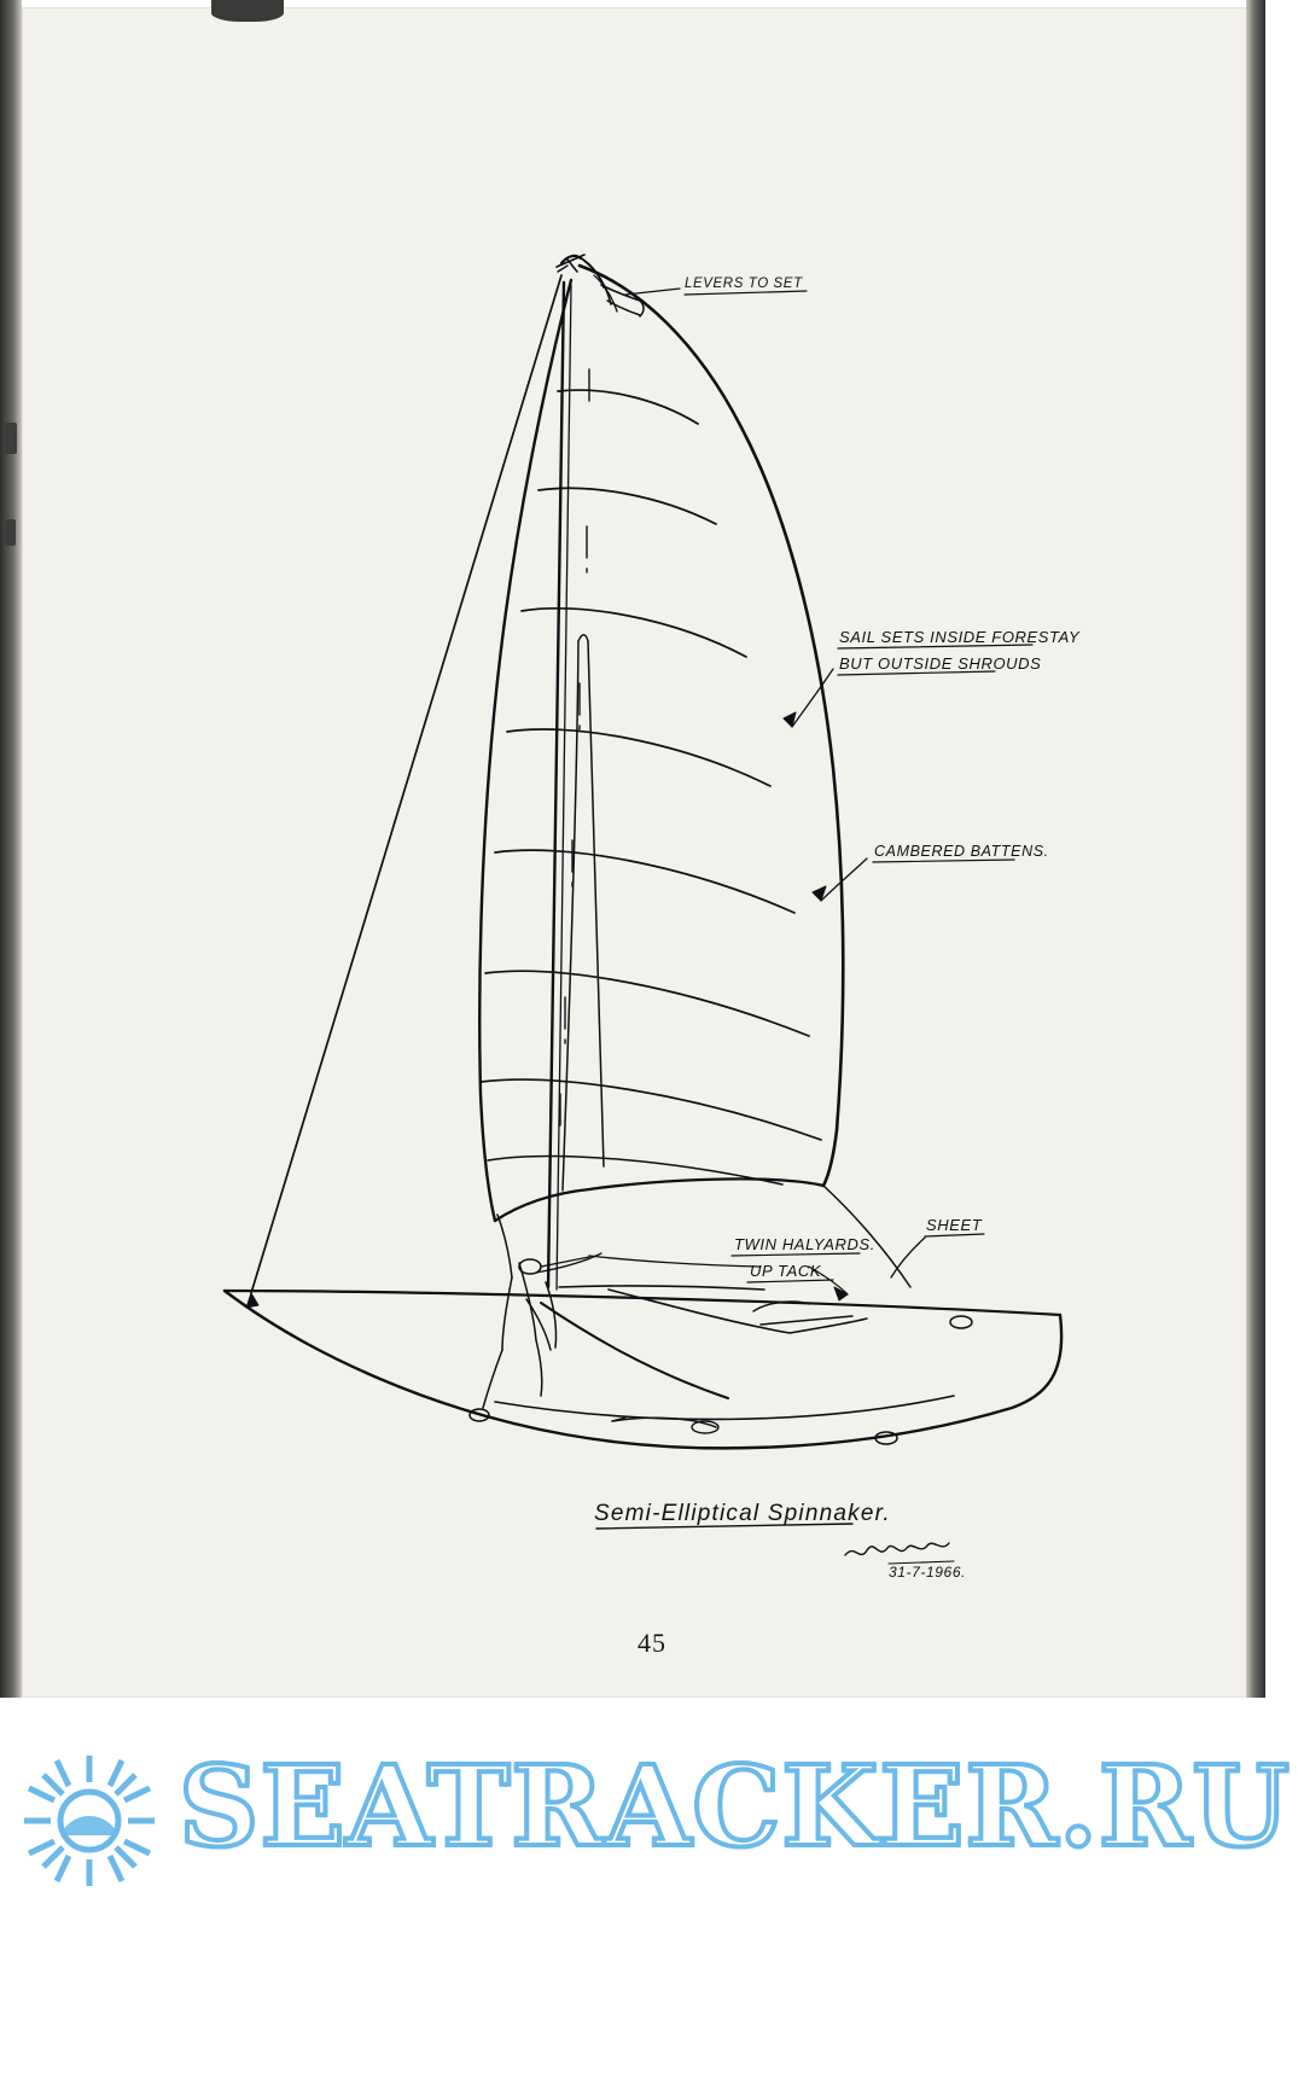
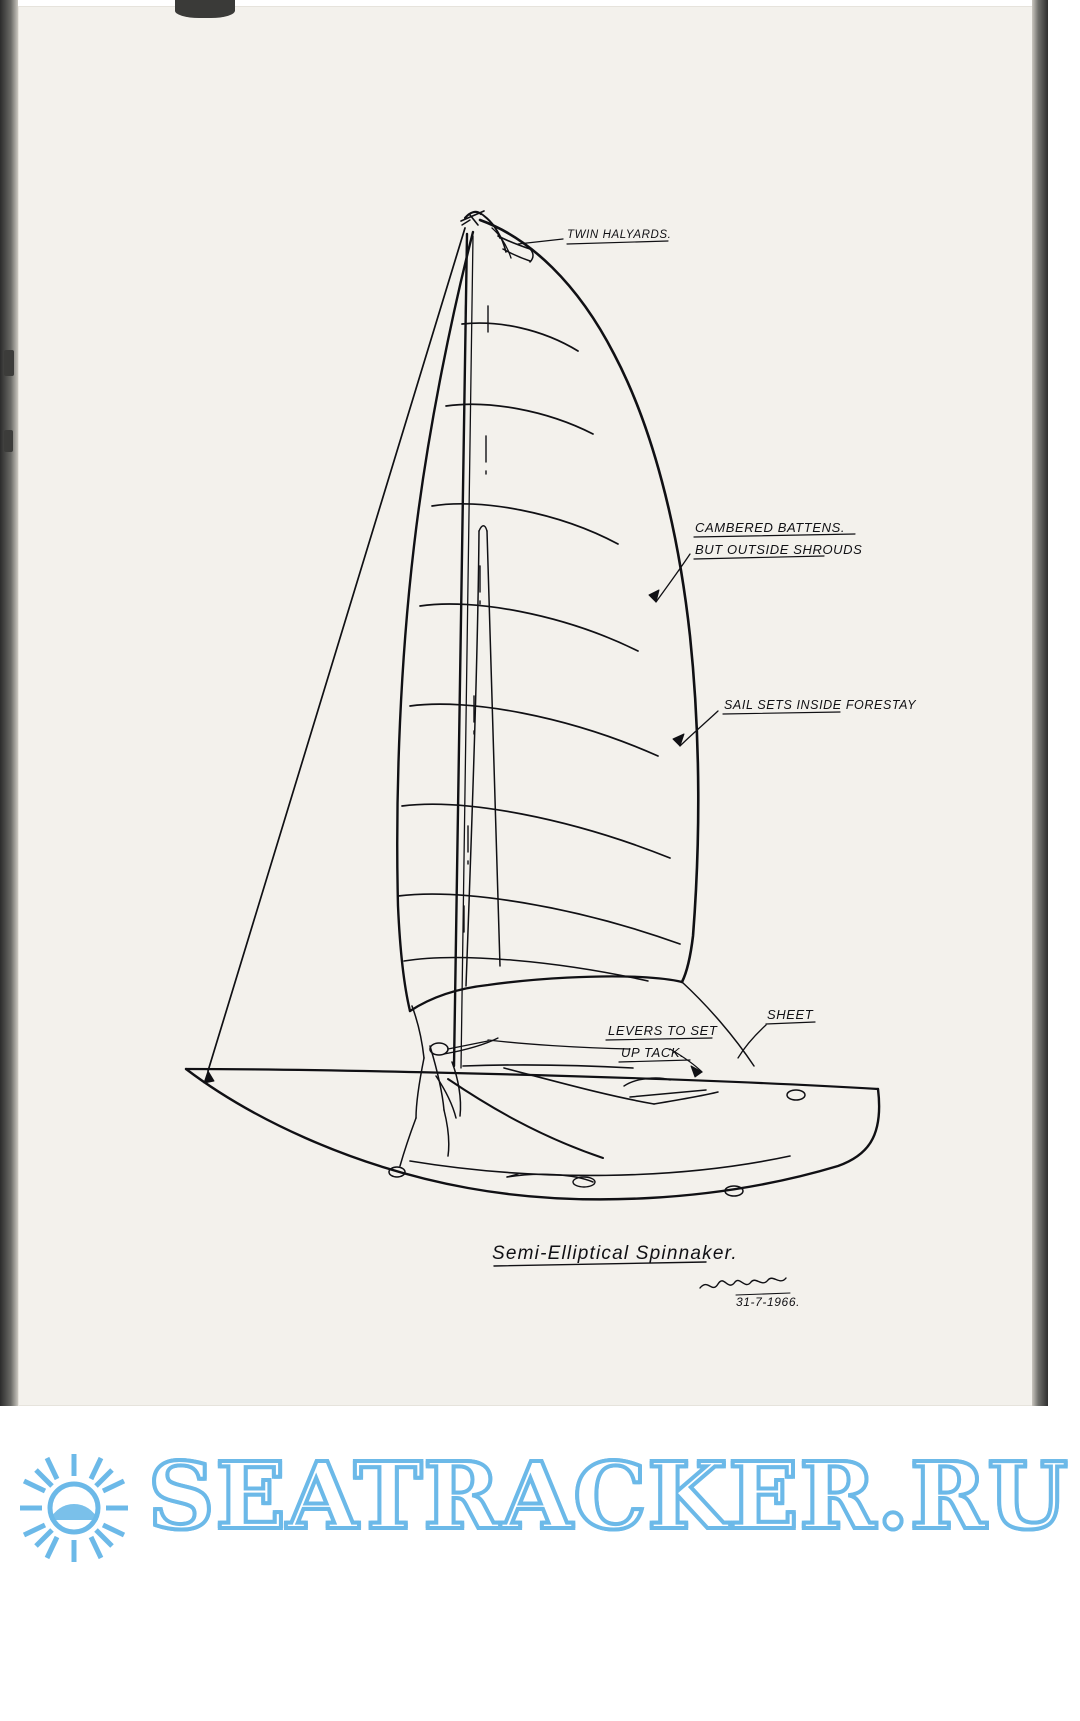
- LEVERS TO SET
+ TWIN HALYARDS.
- SAIL SETS INSIDE FORESTAY
+ CAMBERED BATTENS.
  BUT OUTSIDE SHROUDS
- CAMBERED BATTENS.
+ SAIL SETS INSIDE FORESTAY
- TWIN HALYARDS.
+ LEVERS TO SET
  UP TACK.
  SHEET
  Semi-Elliptical Spinnaker.
  31-7-1966.
- 45
  SEATRACKER.RU
